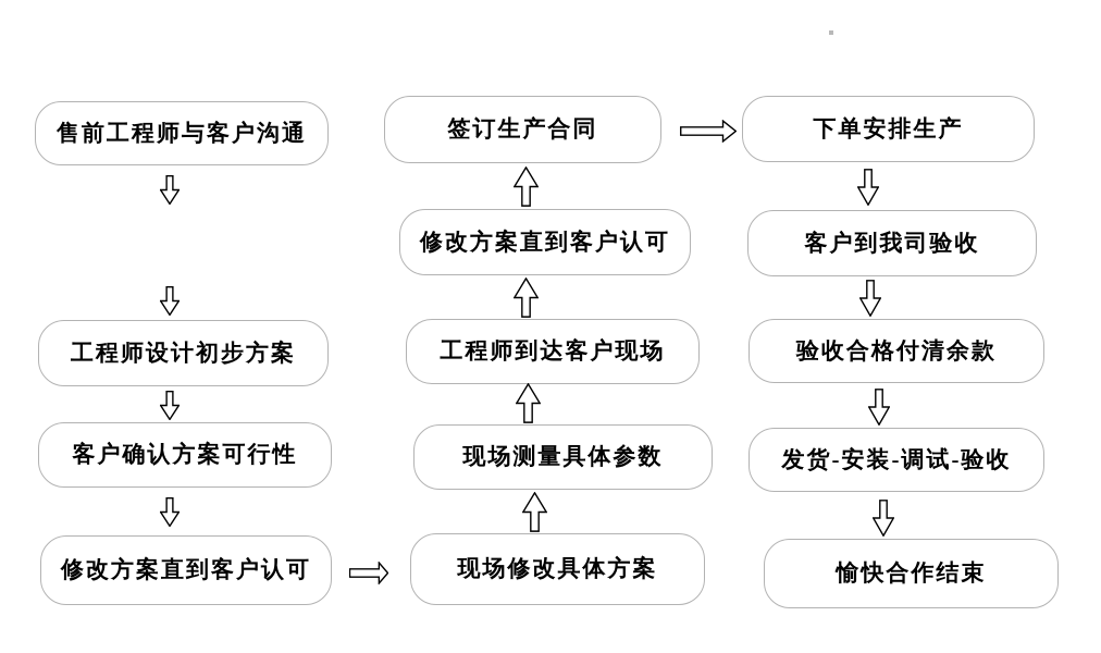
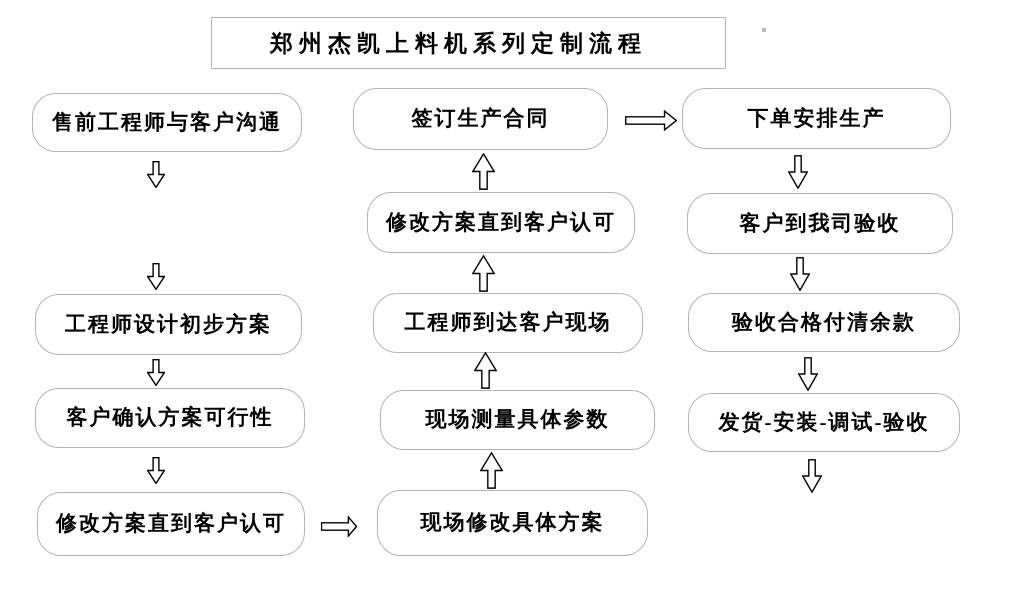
+ 郑州杰凯上料机系列定制流程
  售前工程师与客户沟通
  工程师设计初步方案
  客户确认方案可行性
  修改方案直到客户认可
  签订生产合同
  修改方案直到客户认可
  工程师到达客户现场
  现场测量具体参数
  现场修改具体方案
  下单安排生产
  客户到我司验收
  验收合格付清余款
  发货-安装-调试-验收
- 愉快合作结束
